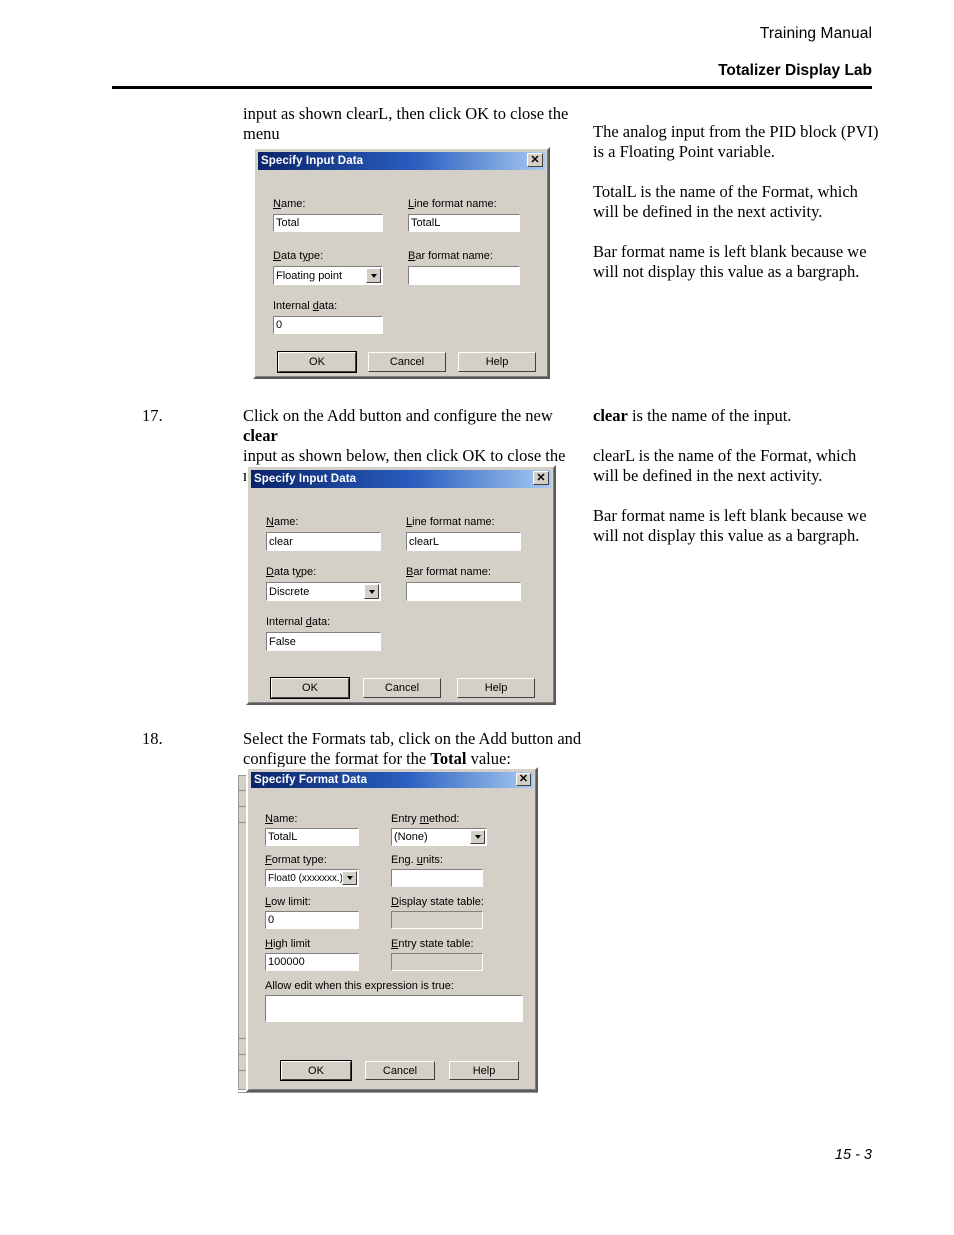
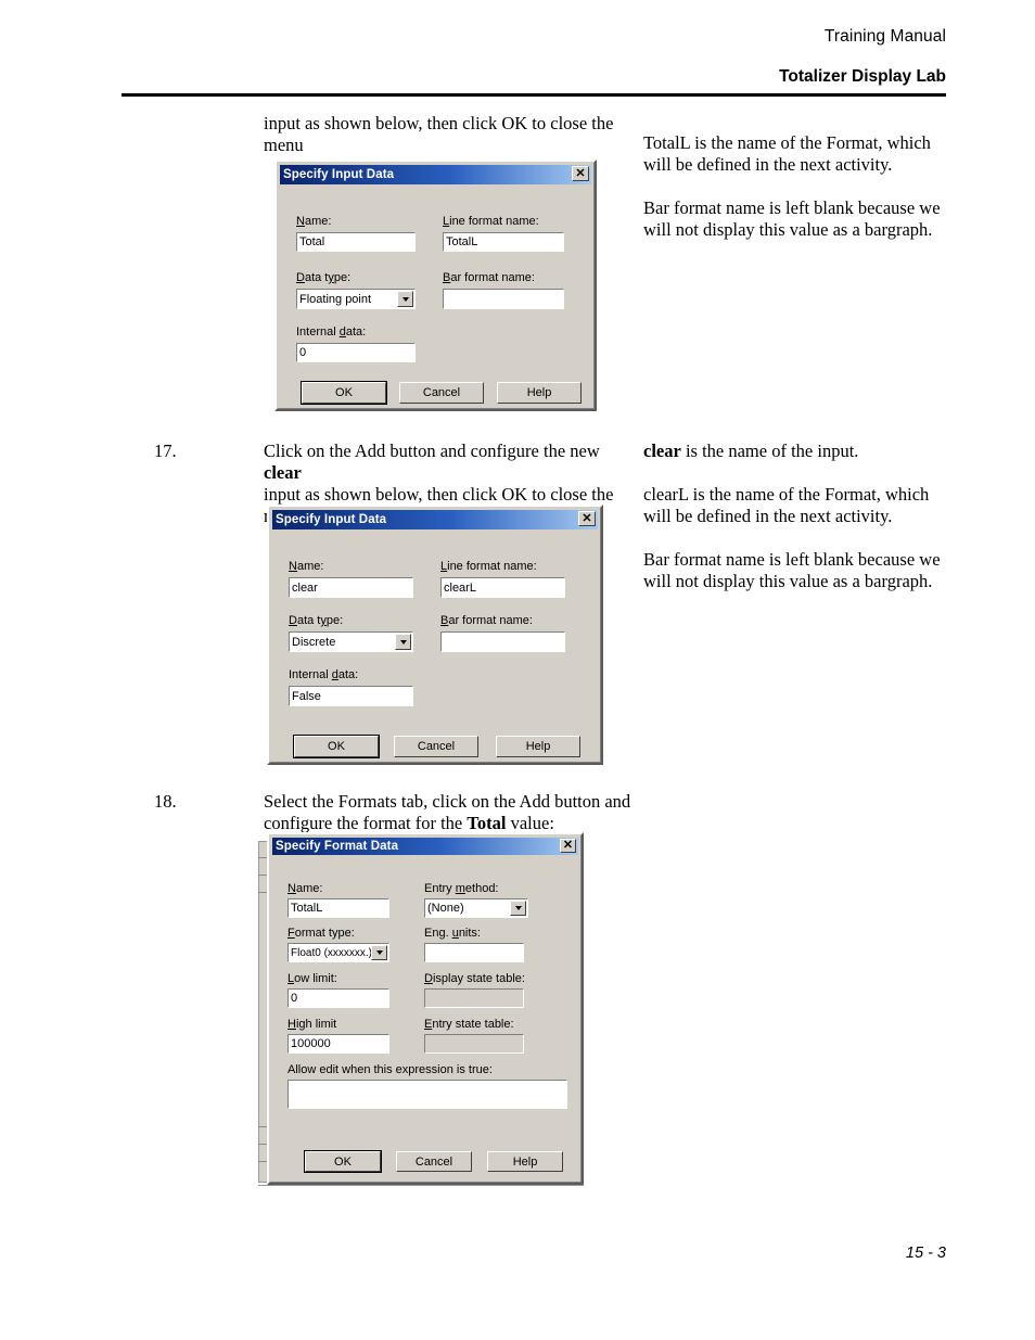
  Training Manual
  Totalizer Display Lab
- input as shown clearL, then click OK to close the menu
+ input as shown below, then click OK to close the menu
- The analog input from the PID block (PVI) is a Floating Point variable.
  TotalL is the name of the Format, which will be defined in the next activity.
  Bar format name is left blank because we will not display this value as a bargraph.
  Specify Input Data
  ✕
  Name:
  Total
  Line format name:
  TotalL
  Data type:
  Floating point
  Bar format name:
  Internal data:
  0
  OK
  Cancel
  Help
  17.
  Click on the Add button and configure the new clear
  input as shown below, then click OK to close the
  clear is the name of the input.
  clearL is the name of the Format, which will be defined in the next activity.
  Bar format name is left blank because we will not display this value as a bargraph.
  Specify Input Data
  ✕
  Name:
  clear
  Line format name:
  clearL
  Data type:
  Discrete
  Bar format name:
  Internal data:
  False
  OK
  Cancel
  Help
  18.
  Select the Formats tab, click on the Add button and
  configure the format for the Total value:
  Specify Format Data
  ✕
  Name:
  TotalL
  Entry method:
  (None)
  Format type:
  Float0 (xxxxxxx.
  Eng. units:
  Low limit:
  0
  Display state table:
  High limit
  100000
  Entry state table:
  Allow edit when this expression is true:
  OK
  Cancel
  Help
  15 - 3
